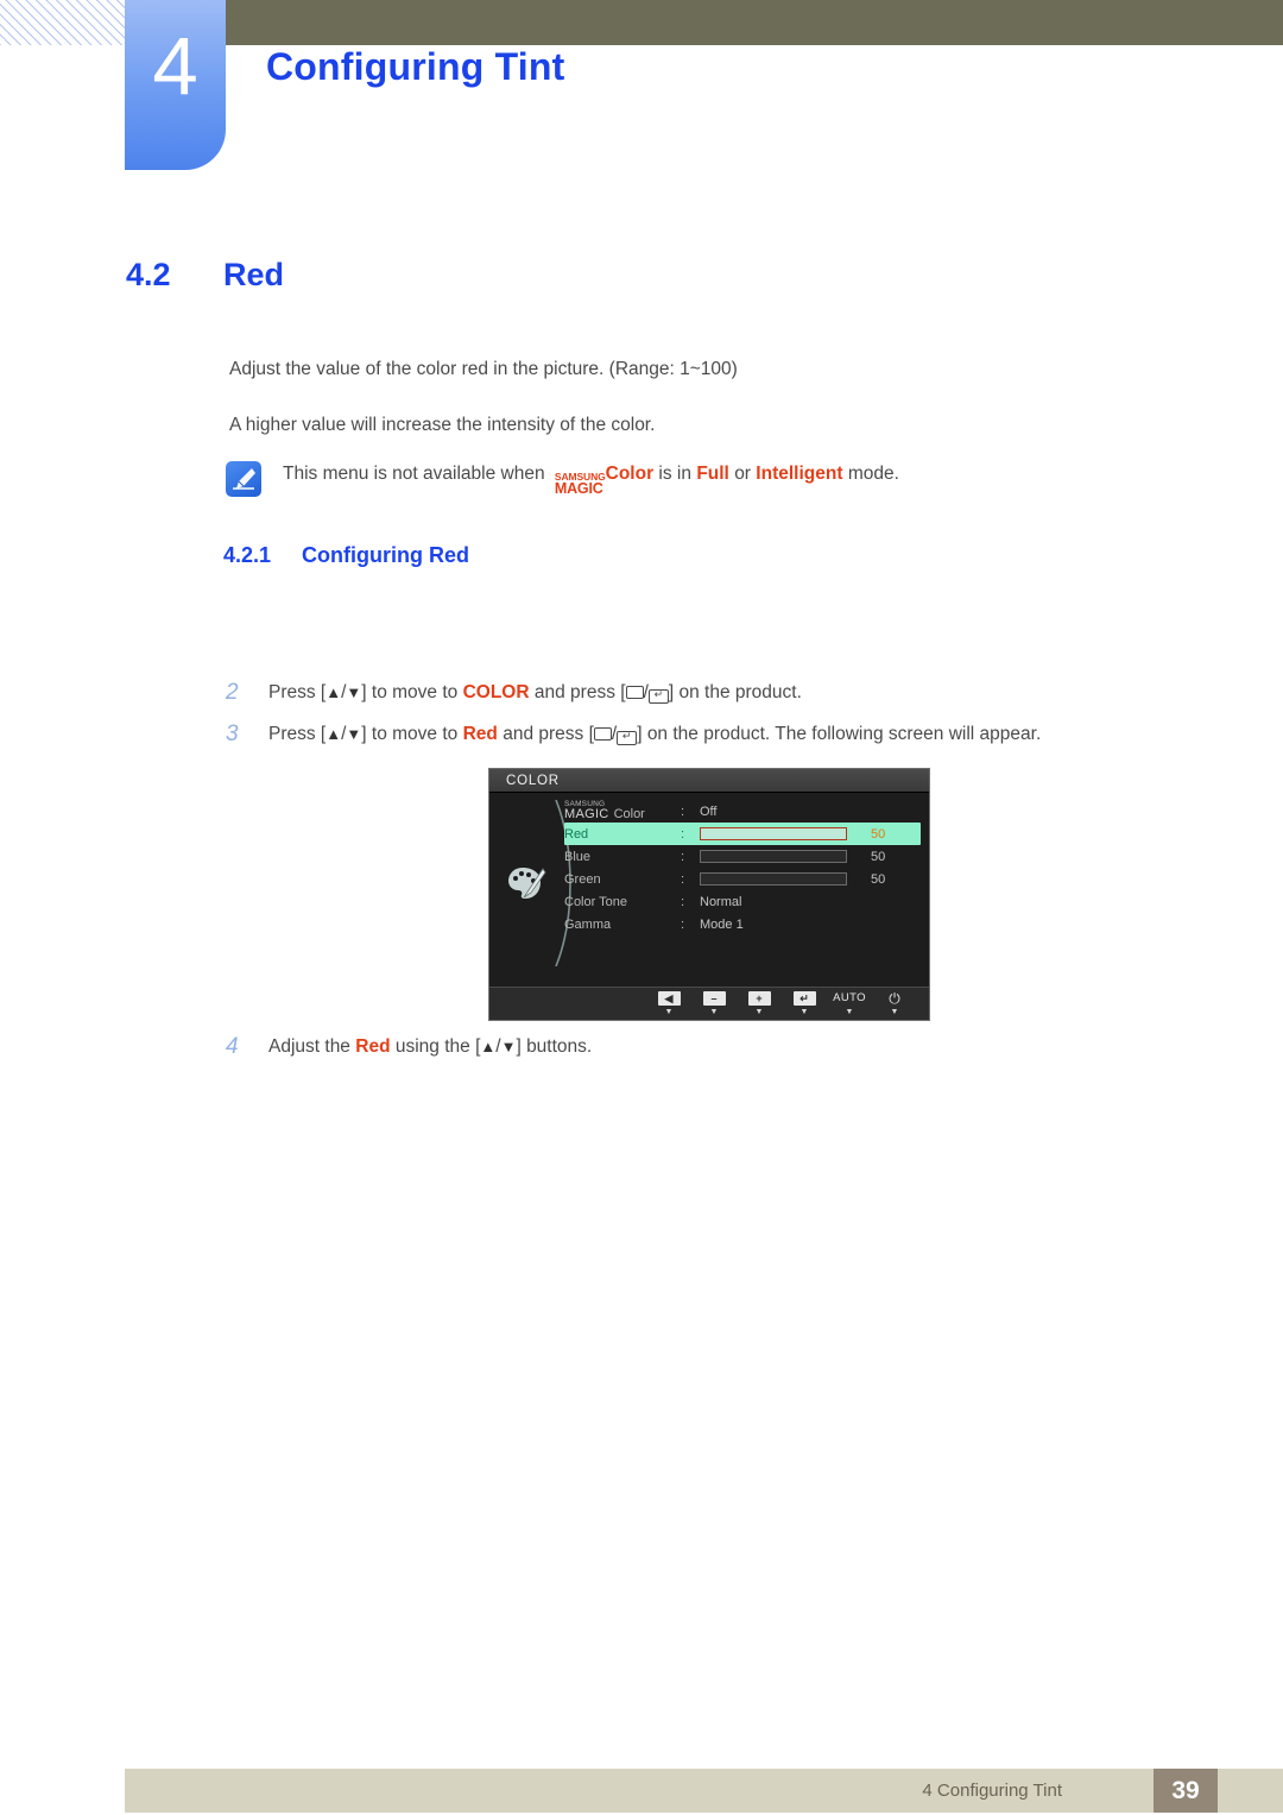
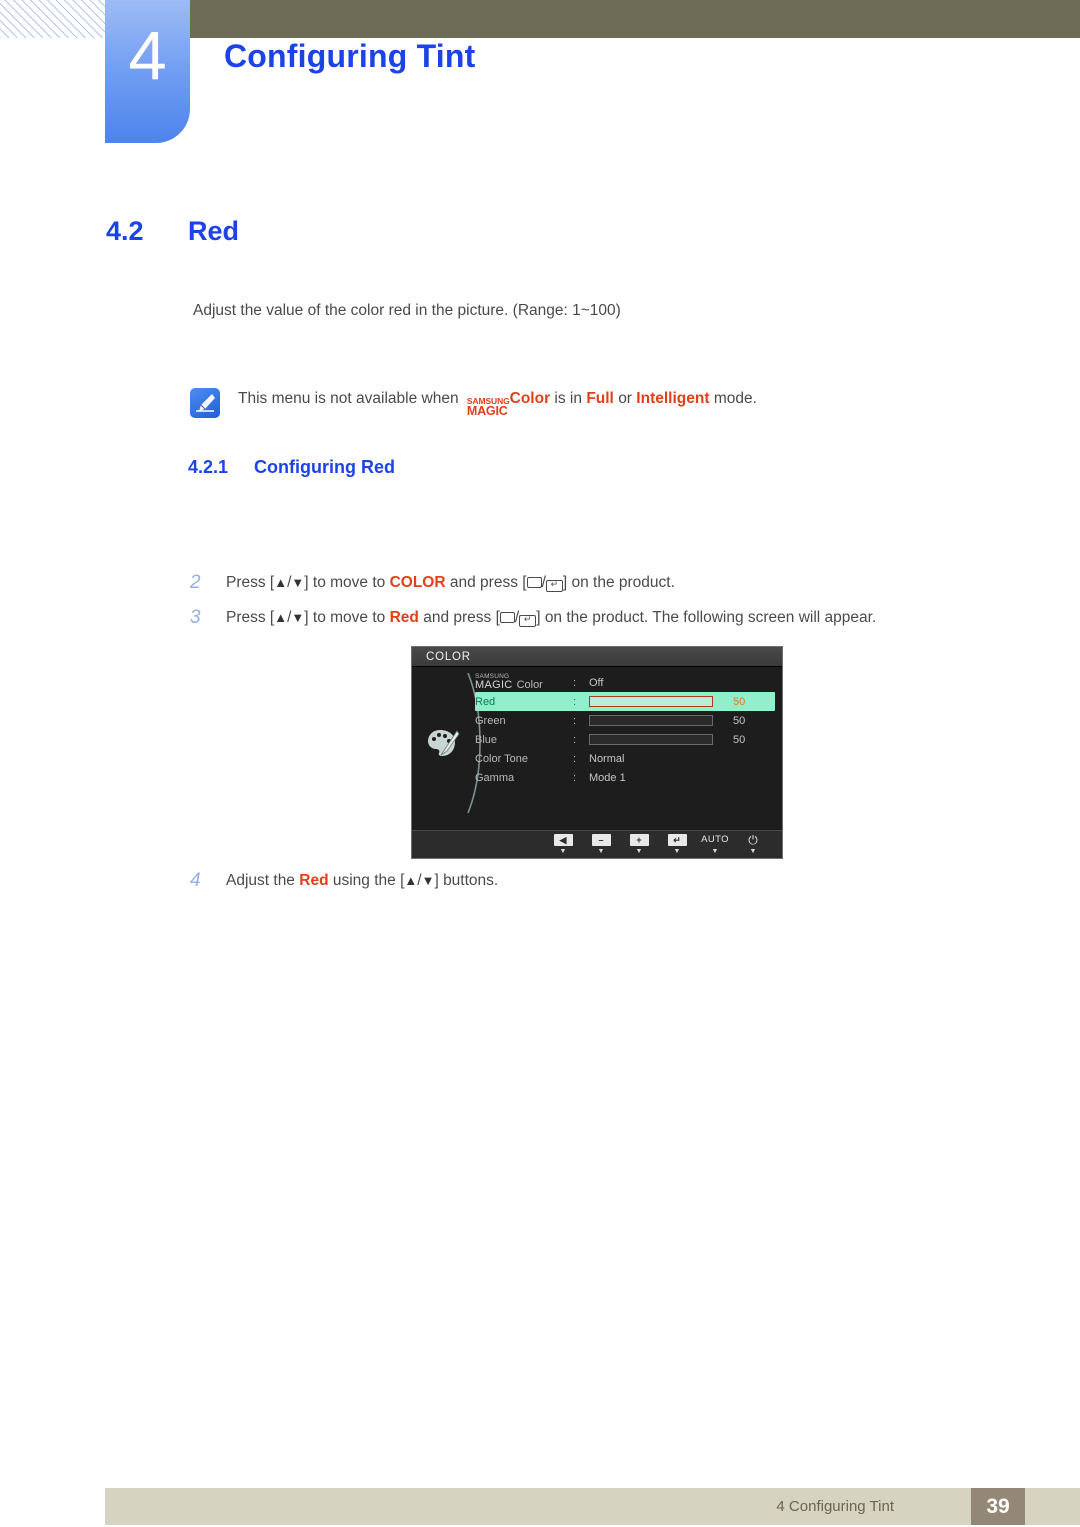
  4
  Configuring Tint
  4.2
  Red
  Adjust the value of the color red in the picture. (Range: 1~100)
- A higher value will increase the intensity of the color.
  This menu is not available when
  SAMSUNG
  MAGIC
  Color
  is in
  Full
  or
  Intelligent
  mode.
  4.2.1
  Configuring Red
  2
  Press [▲/▼] to move to COLOR and press [ / ↵ ] on the product.
  3
  Press [▲/▼] to move to Red and press [ / ↵ ] on the product. The following screen will appear.
  COLOR
  MAGIC
  Color
  :
  Off
  Red
  :
  50
- Blue
+ Green
  :
  50
- Green
+ Blue
  :
  50
  Color Tone
  :
  Normal
  Gamma
  :
  Mode 1
  ◀
  –
  +
  ↵
  AUTO
  ⏻
  4
  Adjust the Red using the [▲/▼] buttons.
  4 Configuring Tint
  39
